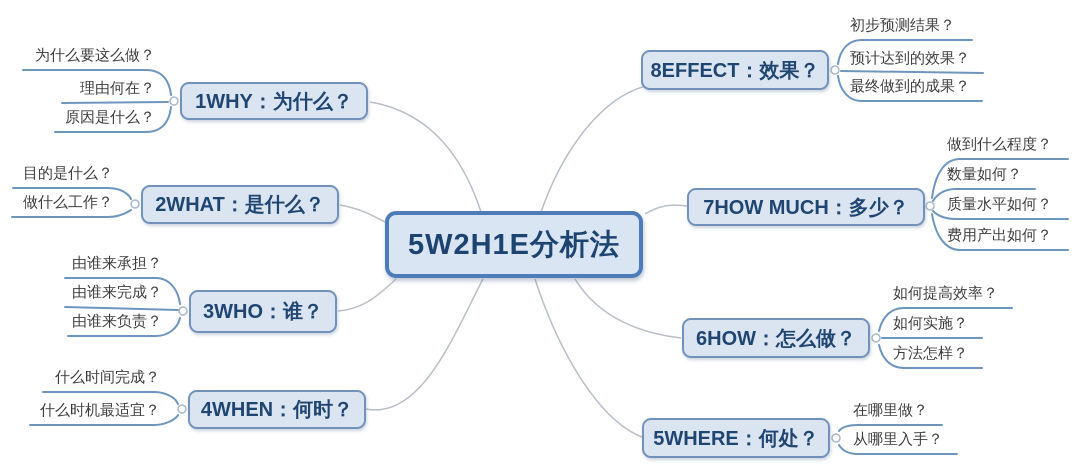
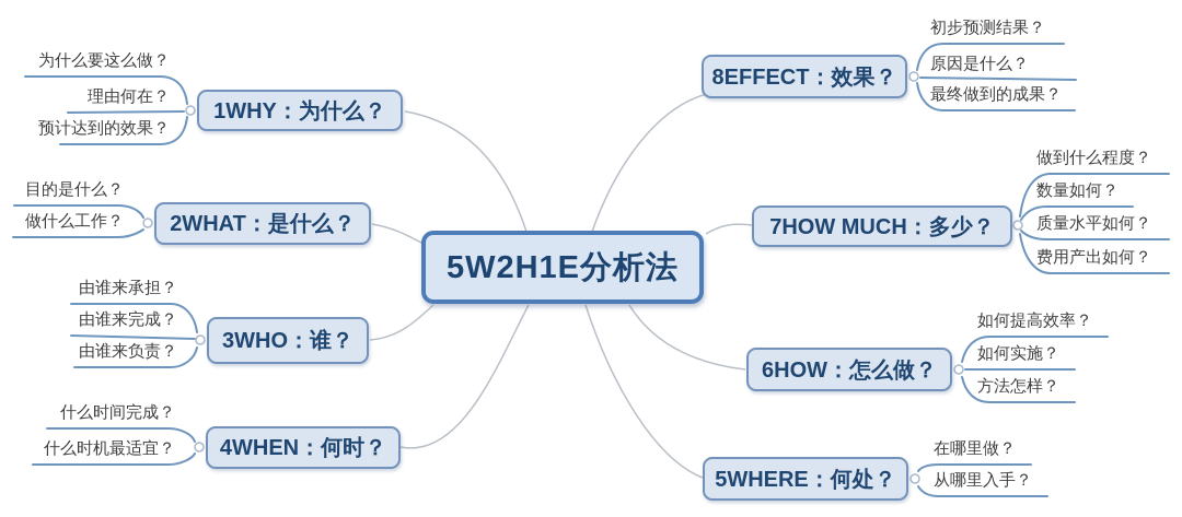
  5W2H1E分析法
  1WHY：为什么？
  2WHAT：是什么？
  3WHO：谁？
  4WHEN：何时？
  5WHERE：何处？
  6HOW：怎么做？
  7HOW MUCH：多少？
  8EFFECT：效果？
  为什么要这么做？
  理由何在？
- 原因是什么？
+ 预计达到的效果？
  目的是什么？
  做什么工作？
  由谁来承担？
  由谁来完成？
  由谁来负责？
  什么时间完成？
  什么时机最适宜？
  在哪里做？
  从哪里入手？
  如何提高效率？
  如何实施？
  方法怎样？
  做到什么程度？
  数量如何？
  质量水平如何？
  费用产出如何？
  初步预测结果？
- 预计达到的效果？
+ 原因是什么？
  最终做到的成果？
